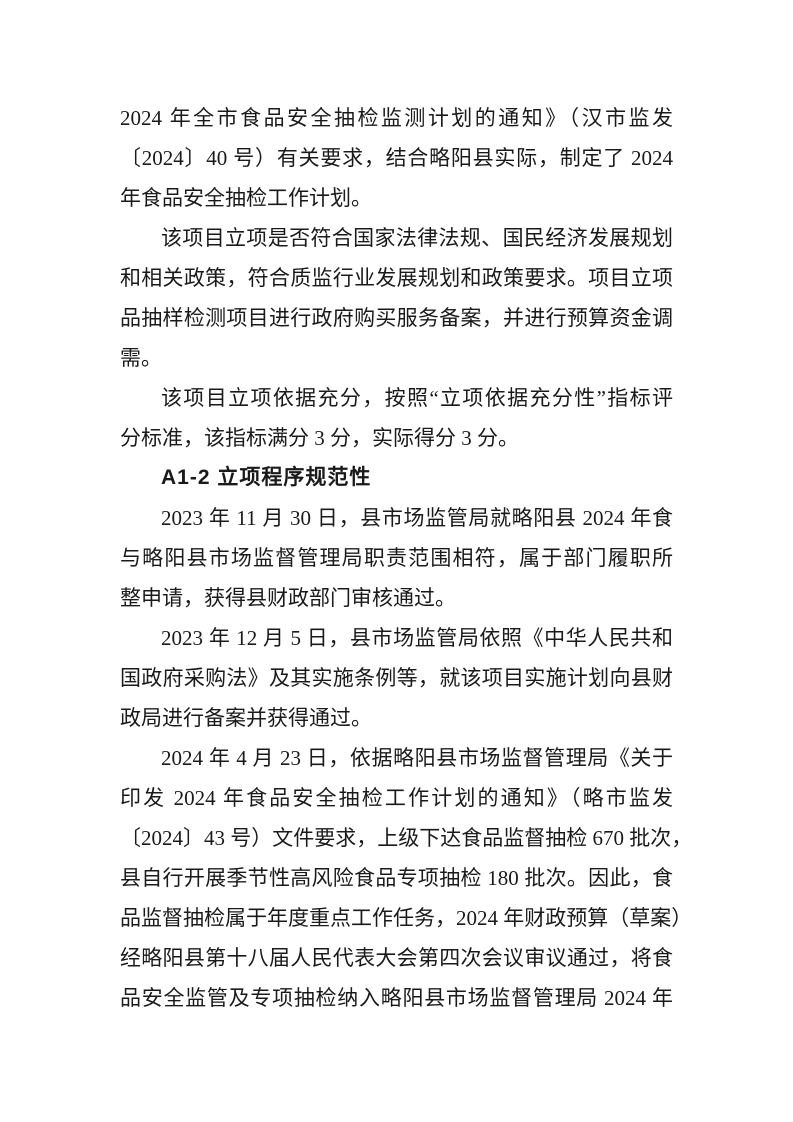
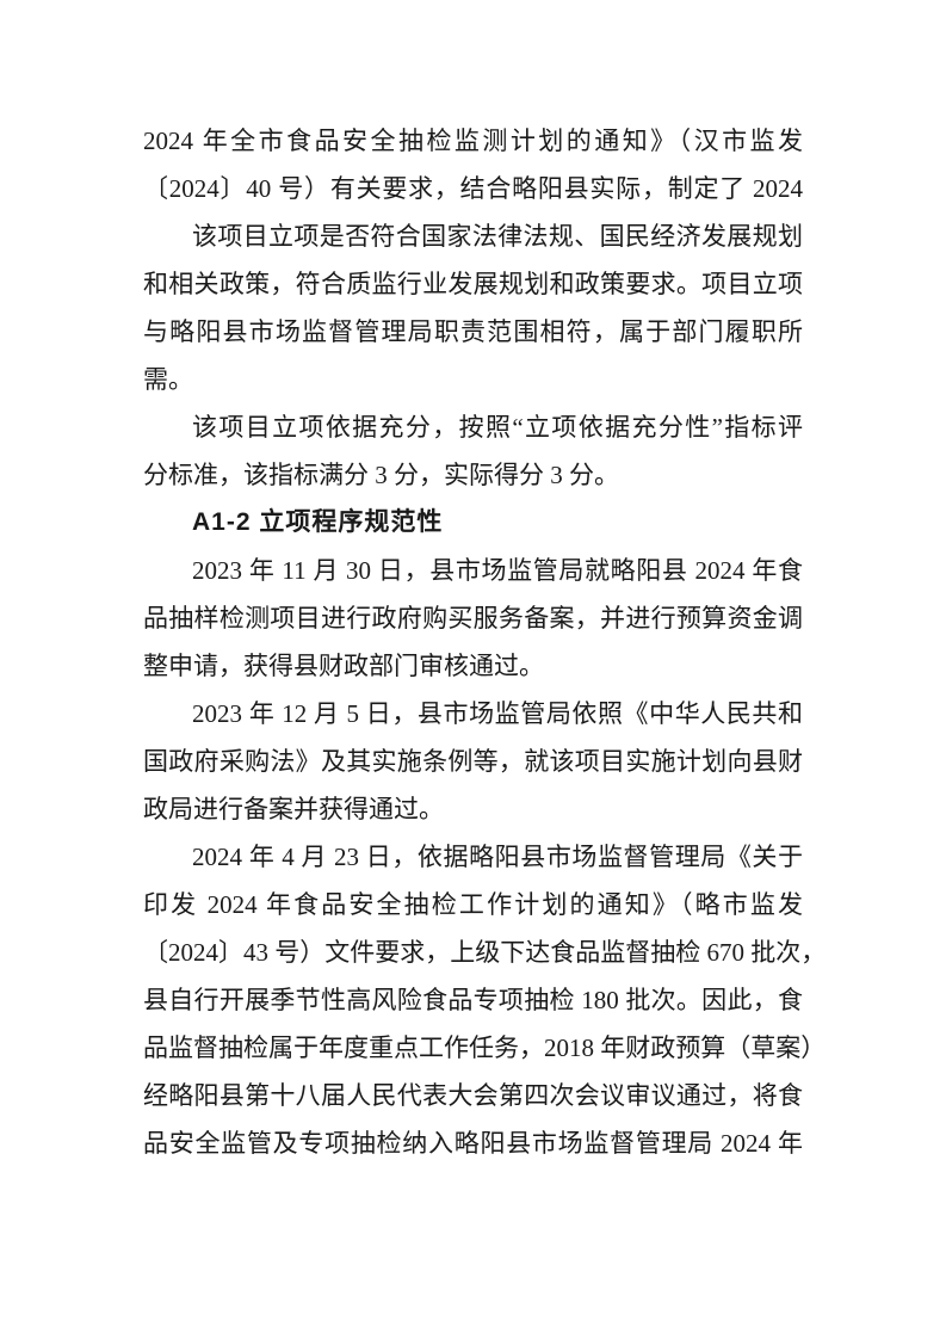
  2024 年全市食品安全抽检监测计划的通知》（汉市监发
  〔2024〕40 号）有关要求，结合略阳县实际，制定了 2024
- 年食品安全抽检工作计划。
  该项目立项是否符合国家法律法规、国民经济发展规划
  和相关政策，符合质监行业发展规划和政策要求。项目立项
- 品抽样检测项目进行政府购买服务备案，并进行预算资金调
+ 与略阳县市场监督管理局职责范围相符，属于部门履职所
  需。
  该项目立项依据充分，按照“立项依据充分性”指标评
  分标准，该指标满分 3 分，实际得分 3 分。
  A1-2 立项程序规范性
  2023 年 11 月 30 日，县市场监管局就略阳县 2024 年食
- 与略阳县市场监督管理局职责范围相符，属于部门履职所
+ 品抽样检测项目进行政府购买服务备案，并进行预算资金调
  整申请，获得县财政部门审核通过。
  2023 年 12 月 5 日，县市场监管局依照《中华人民共和
  国政府采购法》及其实施条例等，就该项目实施计划向县财
  政局进行备案并获得通过。
  2024 年 4 月 23 日，依据略阳县市场监督管理局《关于
  印发 2024 年食品安全抽检工作计划的通知》（略市监发
  〔2024〕43 号）文件要求，上级下达食品监督抽检 670 批次，
  县自行开展季节性高风险食品专项抽检 180 批次。因此，食
- 品监督抽检属于年度重点工作任务，2024 年财政预算（草案）
+ 品监督抽检属于年度重点工作任务，2018 年财政预算（草案）
  经略阳县第十八届人民代表大会第四次会议审议通过，将食
  品安全监管及专项抽检纳入略阳县市场监督管理局 2024 年
